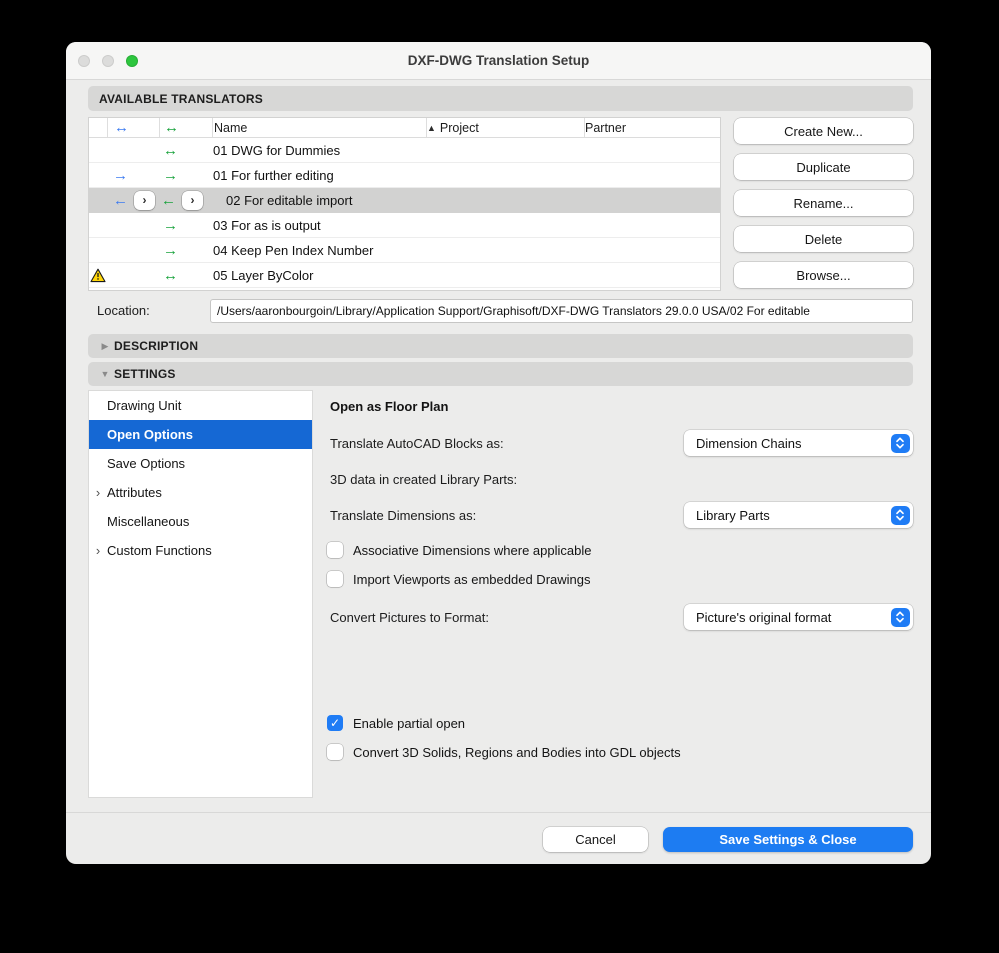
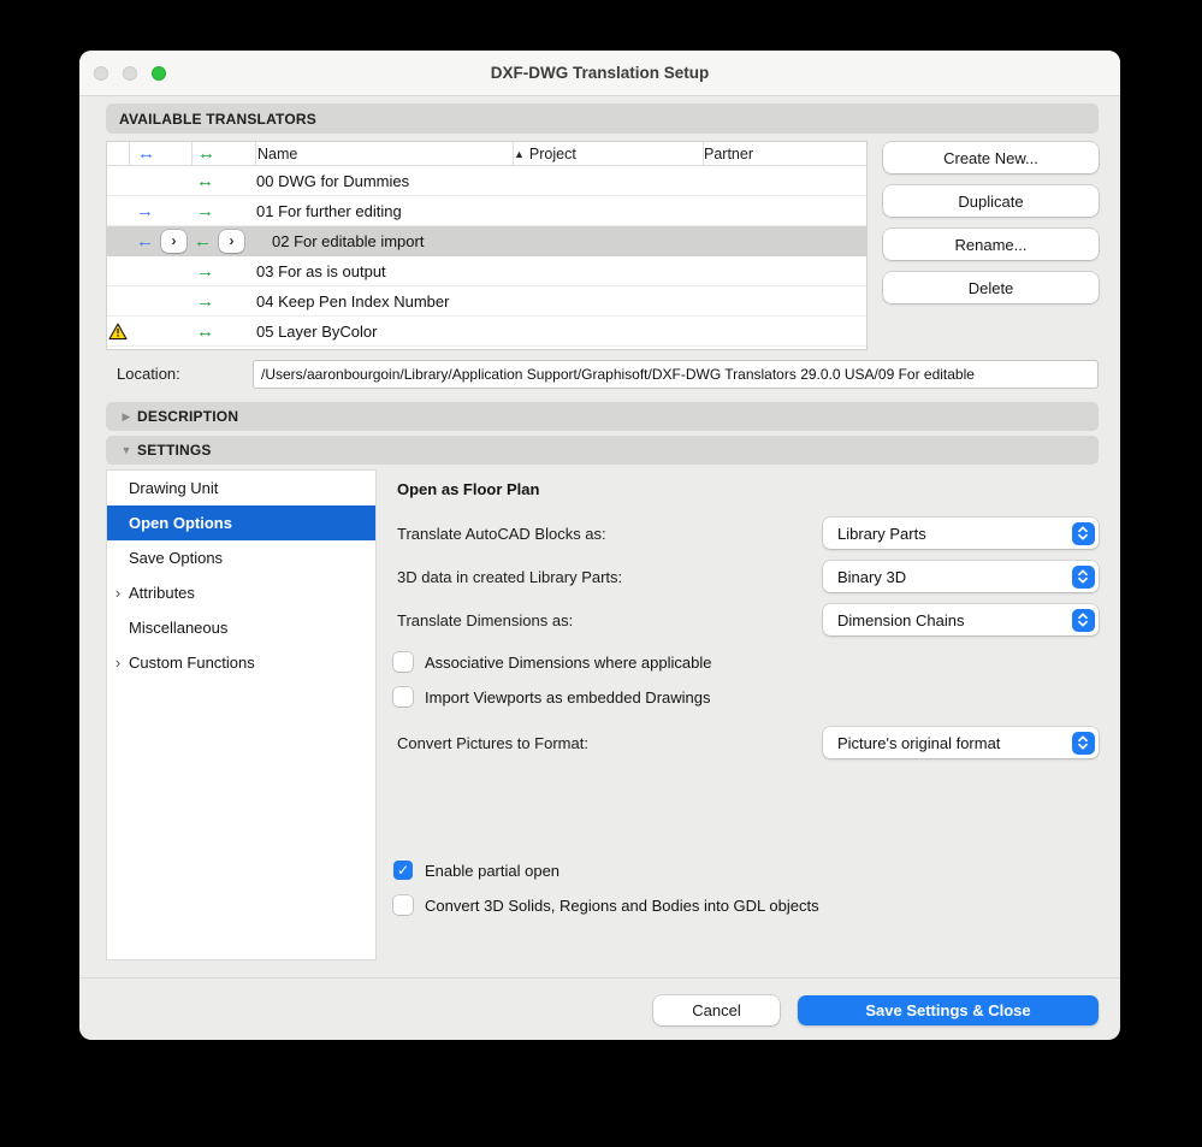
  DXF-DWG Translation Setup
  AVAILABLE TRANSLATORS
  ↔
  ↔
  Name
  ▲
  Project
  Partner
  ↔
- 01 DWG for Dummies
+ 00 DWG for Dummies
  →
  →
  01 For further editing
  ←
  ›
  ←
  ›
  02 For editable import
  →
  03 For as is output
  →
  04 Keep Pen Index Number
  ↔
  05 Layer ByColor
  Create New...
  Duplicate
  Rename...
  Delete
- Browse...
  Location:
- /Users/aaronbourgoin/Library/Application Support/Graphisoft/DXF-DWG Translators 29.0.0 USA/02 For editable
+ /Users/aaronbourgoin/Library/Application Support/Graphisoft/DXF-DWG Translators 29.0.0 USA/09 For editable
  ▶
  DESCRIPTION
  ▼
  SETTINGS
  Drawing Unit
  Open Options
  Save Options
  ›
  Attributes
  Miscellaneous
  ›
  Custom Functions
  Open as Floor Plan
  Translate AutoCAD Blocks as:
- Dimension Chains
+ Library Parts
  3D data in created Library Parts:
+ Binary 3D
  Translate Dimensions as:
- Library Parts
+ Dimension Chains
  Associative Dimensions where applicable
  Import Viewports as embedded Drawings
  Convert Pictures to Format:
  Picture's original format
  Enable partial open
  Convert 3D Solids, Regions and Bodies into GDL objects
  Cancel
  Save Settings & Close
